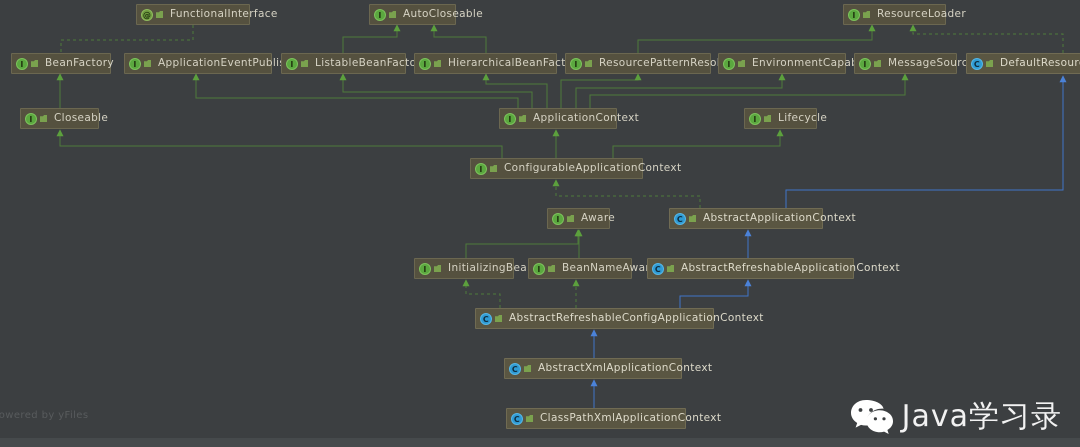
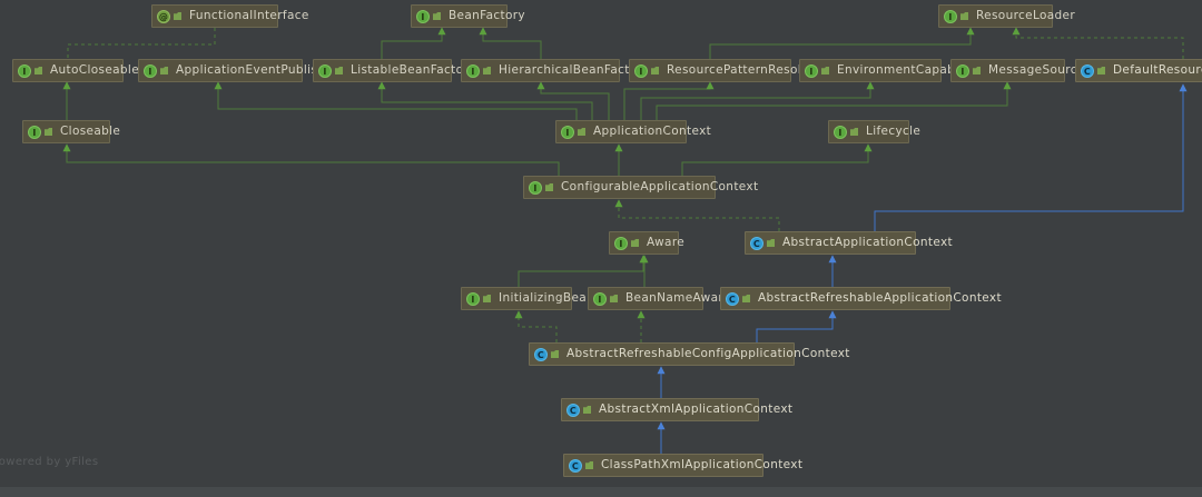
  @
  FunctionalInterface
  I
- AutoCloseable
+ BeanFactory
  I
  ResourceLoader
  I
- BeanFactory
+ AutoCloseable
  I
  ApplicationEventPubli
  I
  ListableBeanFacto
  I
  HierarchicalBeanFact
  I
  ResourcePatternReso
  I
  EnvironmentCapa
  I
  MessageSourc
  C
  DefaultResour
  I
  Closeable
  I
  ApplicationContext
  I
  Lifecycle
  I
  ConfigurableApplicationContext
  I
  Aware
  C
  AbstractApplicationContext
  I
  InitializingBea
  I
  BeanNameAwa
  C
  AbstractRefreshableApplicationContext
  C
  AbstractRefreshableConfigApplicationContext
  C
  AbstractXmlApplicationContext
  C
  ClassPathXmlApplicationContext
  owered by yFiles
- Java学习录
